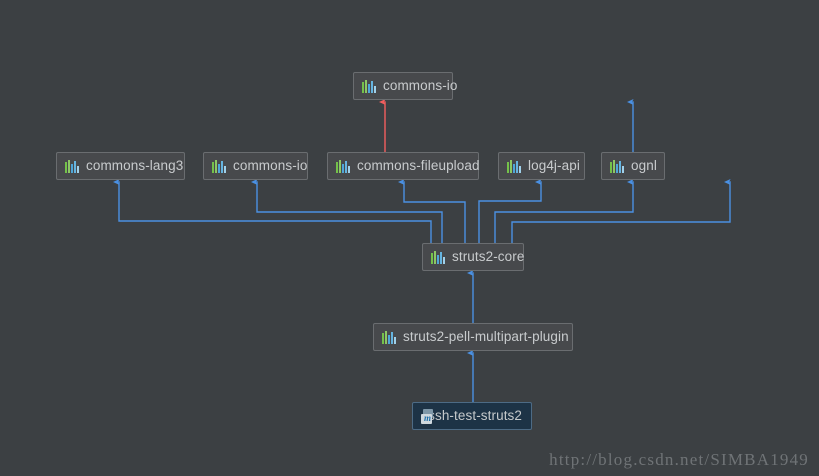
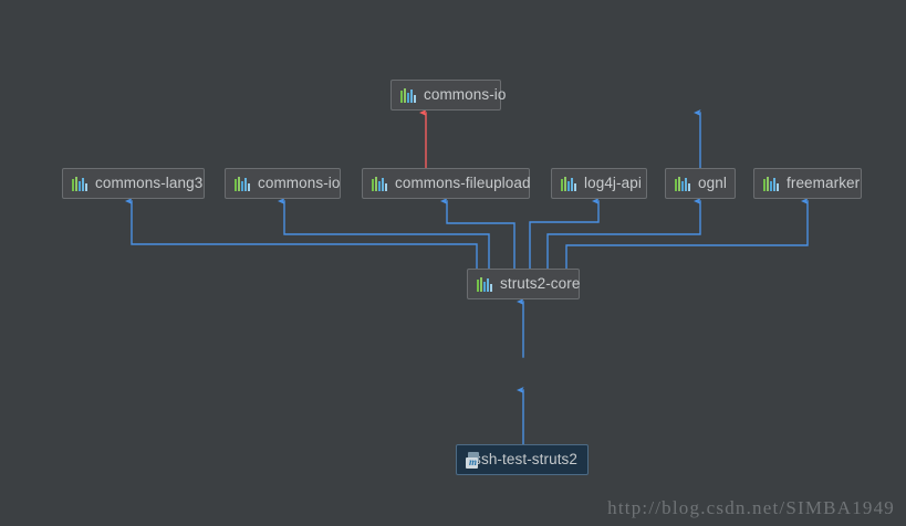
  commons-io
  commons-lang3
  commons-io
  commons-fileupload
  log4j-api
  ognl
+ freemarker
  struts2-core
- struts2-pell-multipart-plugin
  m
  sh-test-struts2
  http://blog.csdn.net/SIMBA1949
